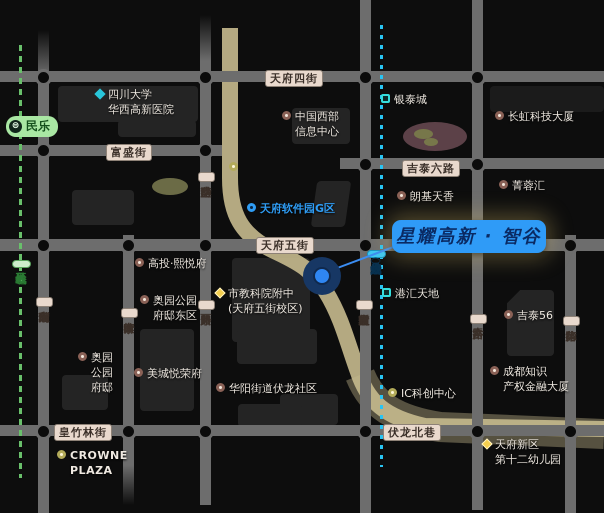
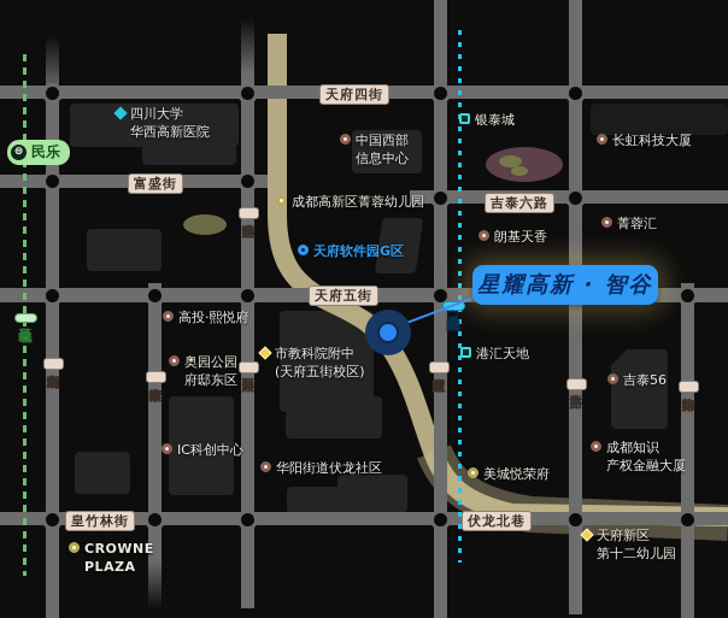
  ⊜
  民乐
  天府四街
  富盛街
  吉泰六路
  天府五街
  皇竹林街
  伏龙北巷
  四川大学
  华西高新医院
  中国西部
  信息中心
+ 成都高新区菁蓉幼儿园
  银泰城
  长虹科技大厦
  菁蓉汇
  朗基天香
  天府软件园G区
  港汇天地
  吉泰56
  成都知识
  产权金融大厦
- IC科创中心
+ 美城悦荣府
  华阳街道伏龙社区
- 美城悦荣府
+ IC科创中心
  高投·熙悦府
  奥园公园
  府邸东区
- 奥园
- 公园
- 府邸
  市教科院附中
  (天府五街校区)
  CROWNE
  PLAZA
  天府新区
  第十二幼儿园
  星耀高新 · 智谷
